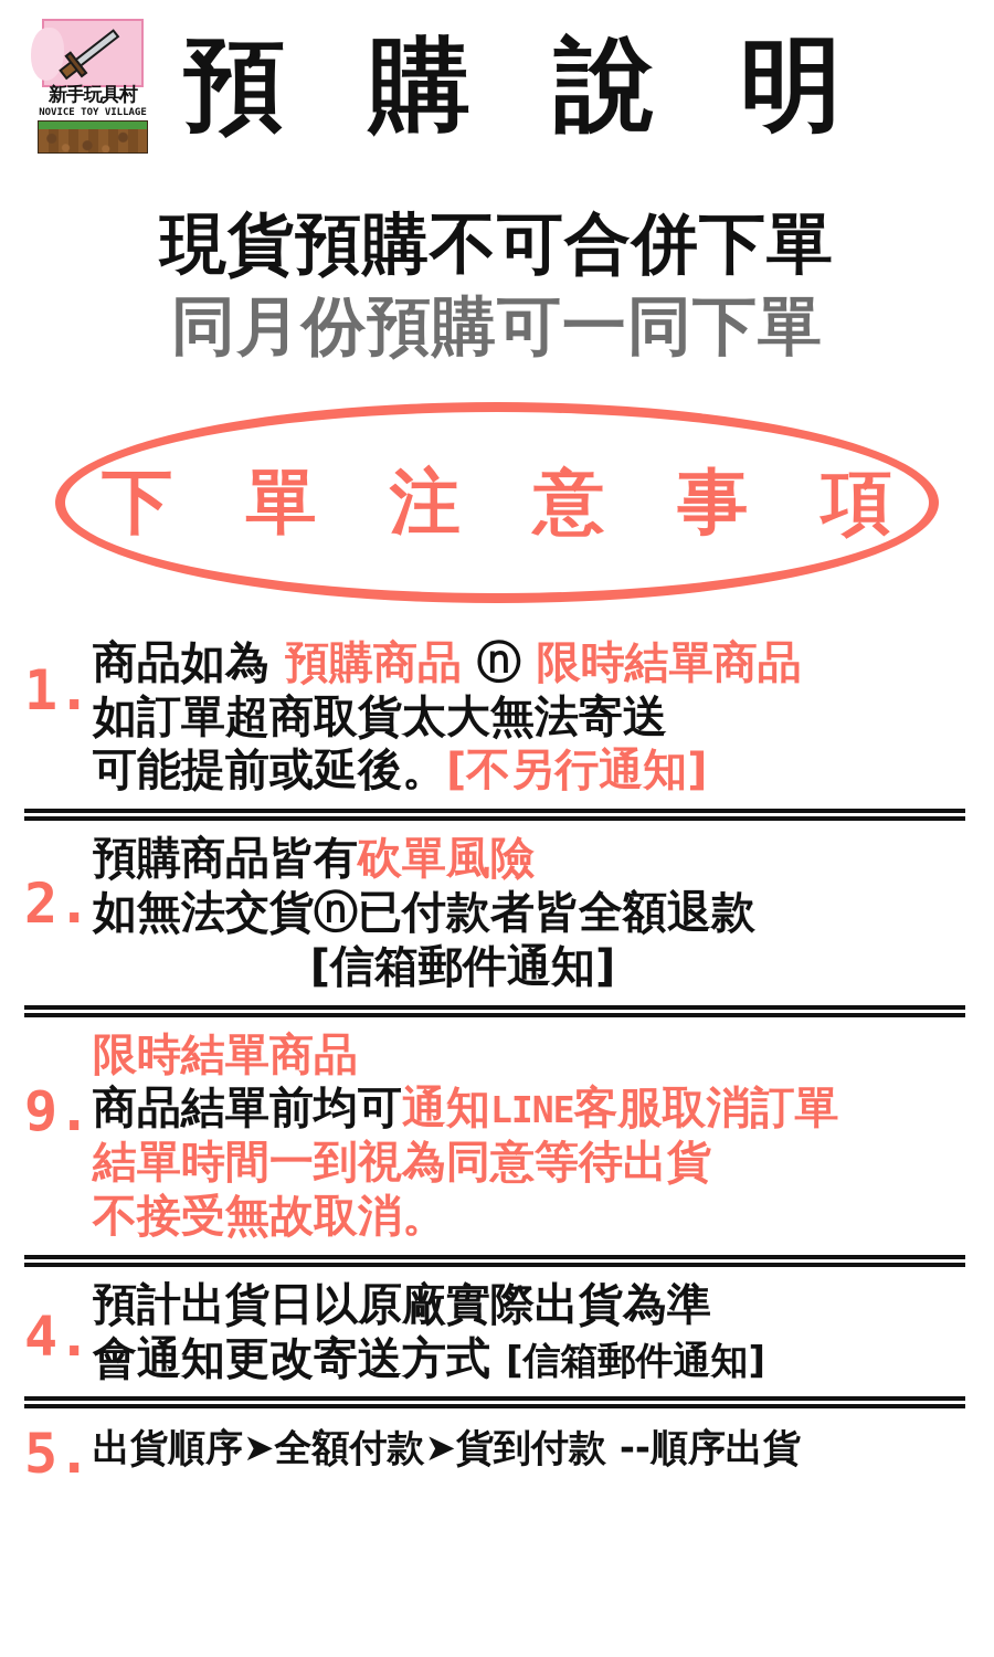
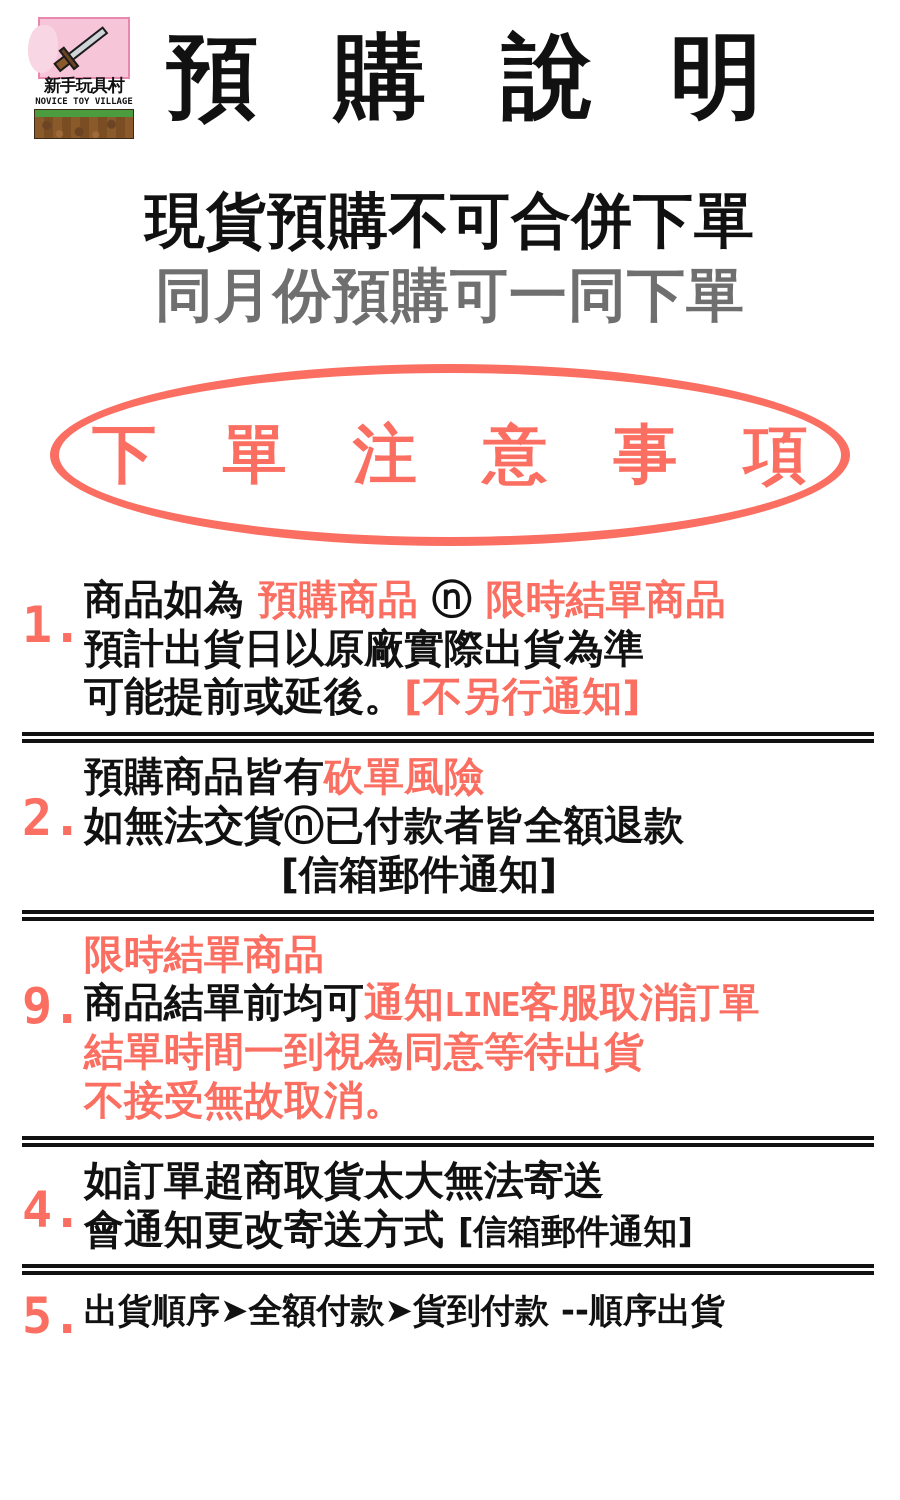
  新手玩具村
  NOVICE TOY VILLAGE
  預 購 說 明
  現貨預購不可合併下單
  同月份預購可一同下單
  下 單 注 意 事 項
  1.
  商品如為 預購商品 ⓝ 限時結單商品
- 如訂單超商取貨太大無法寄送
+ 預計出貨日以原廠實際出貨為準
  可能提前或延後。[不另行通知]
  2.
  預購商品皆有砍單風險
  如無法交貨ⓝ已付款者皆全額退款
  [信箱郵件通知]
  9.
  限時結單商品
  商品結單前均可通知LINE客服取消訂單
  結單時間一到視為同意等待出貨
  不接受無故取消。
  4.
- 預計出貨日以原廠實際出貨為準
+ 如訂單超商取貨太大無法寄送
  會通知更改寄送方式 [信箱郵件通知]
  5.
  出貨順序➤全額付款➤貨到付款 --順序出貨
